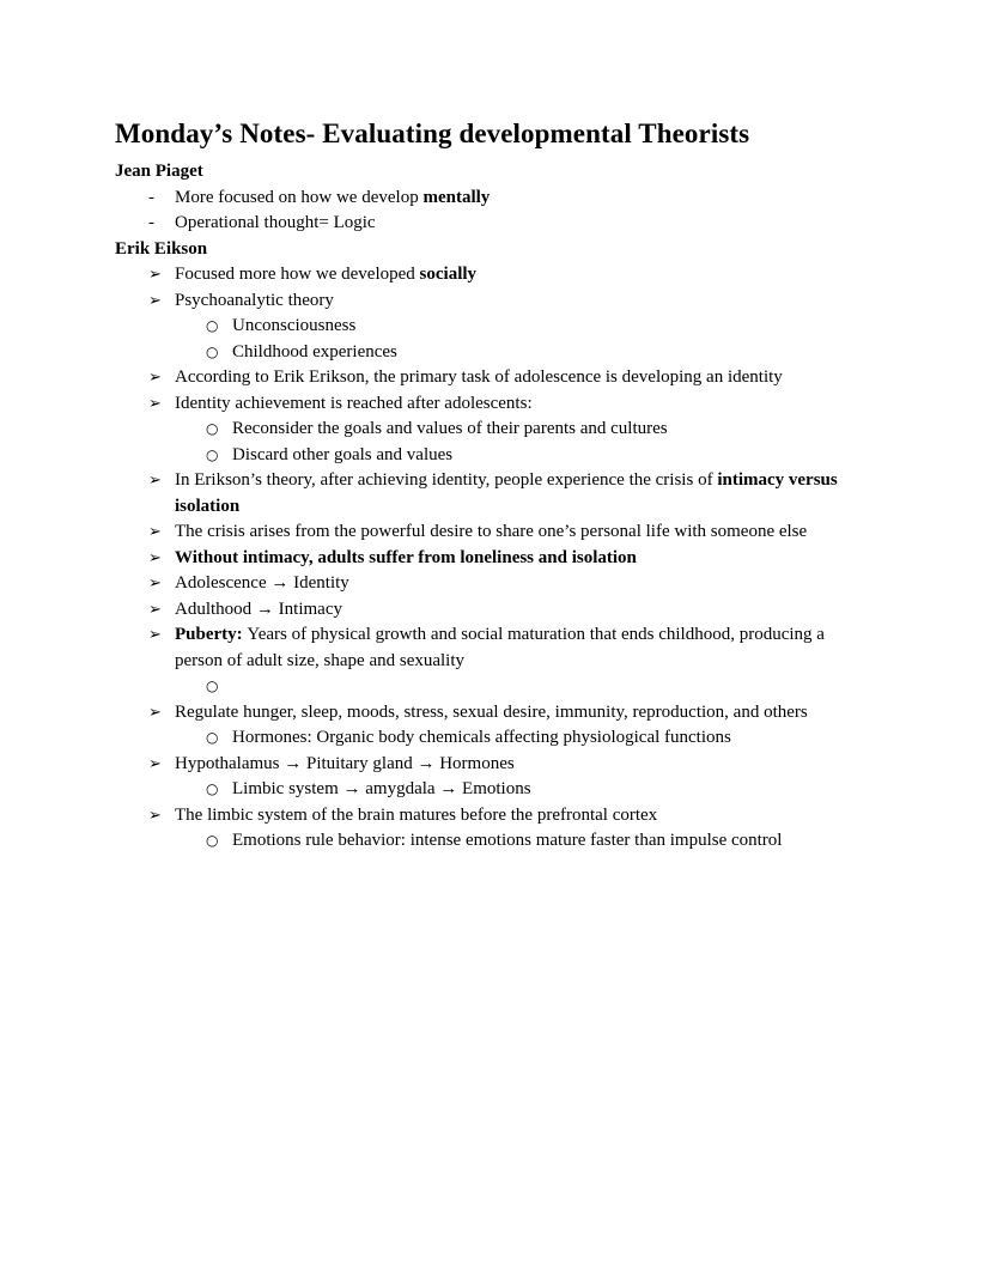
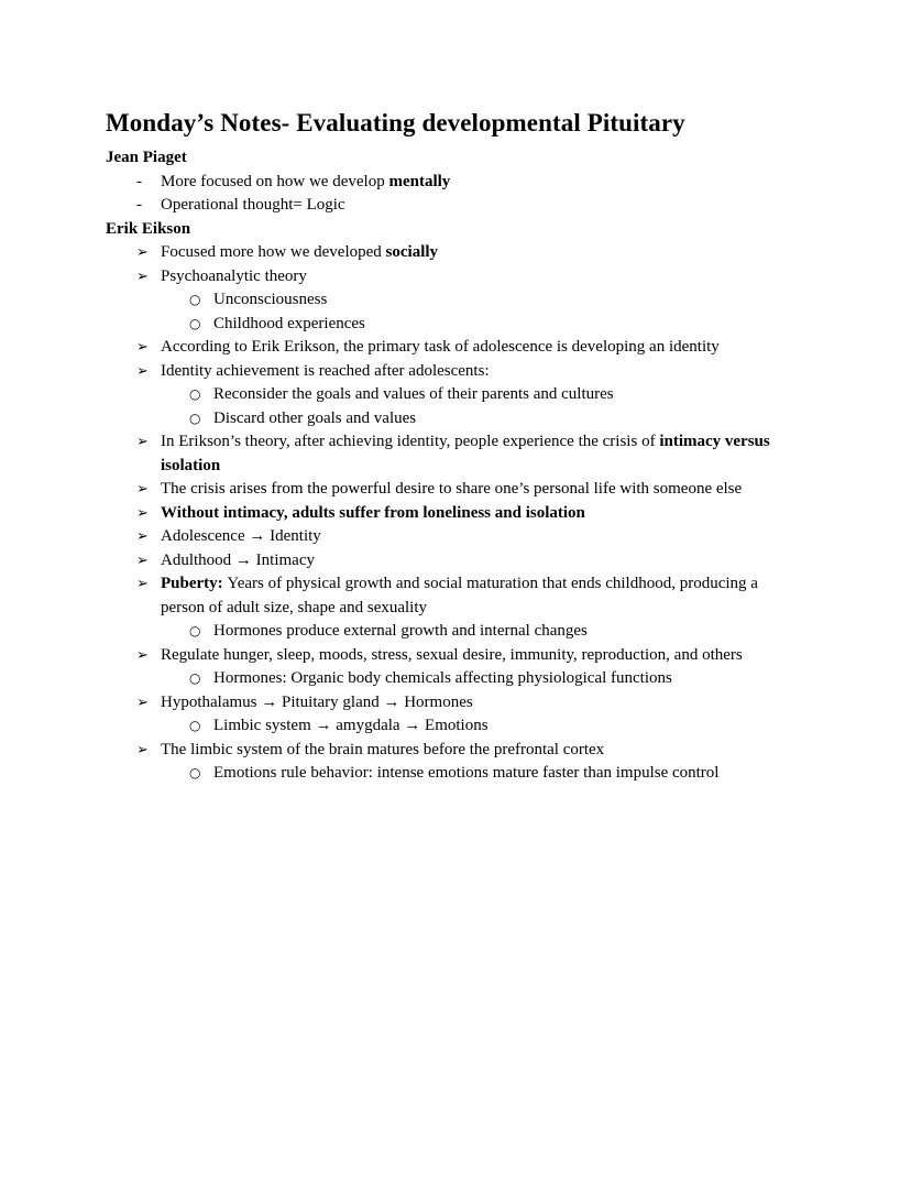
- Monday’s Notes- Evaluating developmental Theorists
+ Monday’s Notes- Evaluating developmental Pituitary
  Jean Piaget
  -
  More focused on how we develop mentally
  -
  Operational thought= Logic
  Erik Eikson
  ➢
  Focused more how we developed socially
  ➢
  Psychoanalytic theory
  ○
  Unconsciousness
  ○
  Childhood experiences
  ➢
  According to Erik Erikson, the primary task of adolescence is developing an identity
  ➢
  Identity achievement is reached after adolescents:
  ○
  Reconsider the goals and values of their parents and cultures
  ○
  Discard other goals and values
  ➢
  In Erikson’s theory, after achieving identity, people experience the crisis of intimacy versus isolation
  ➢
  The crisis arises from the powerful desire to share one’s personal life with someone else
  ➢
  Without intimacy, adults suffer from loneliness and isolation
  ➢
  Adolescence → Identity
  ➢
  Adulthood → Intimacy
  ➢
  Puberty: Years of physical growth and social maturation that ends childhood, producing a person of adult size, shape and sexuality
  ○
+ Hormones produce external growth and internal changes
  ➢
  Regulate hunger, sleep, moods, stress, sexual desire, immunity, reproduction, and others
  ○
  Hormones: Organic body chemicals affecting physiological functions
  ➢
  Hypothalamus → Pituitary gland → Hormones
  ○
  Limbic system → amygdala → Emotions
  ➢
  The limbic system of the brain matures before the prefrontal cortex
  ○
  Emotions rule behavior: intense emotions mature faster than impulse control
